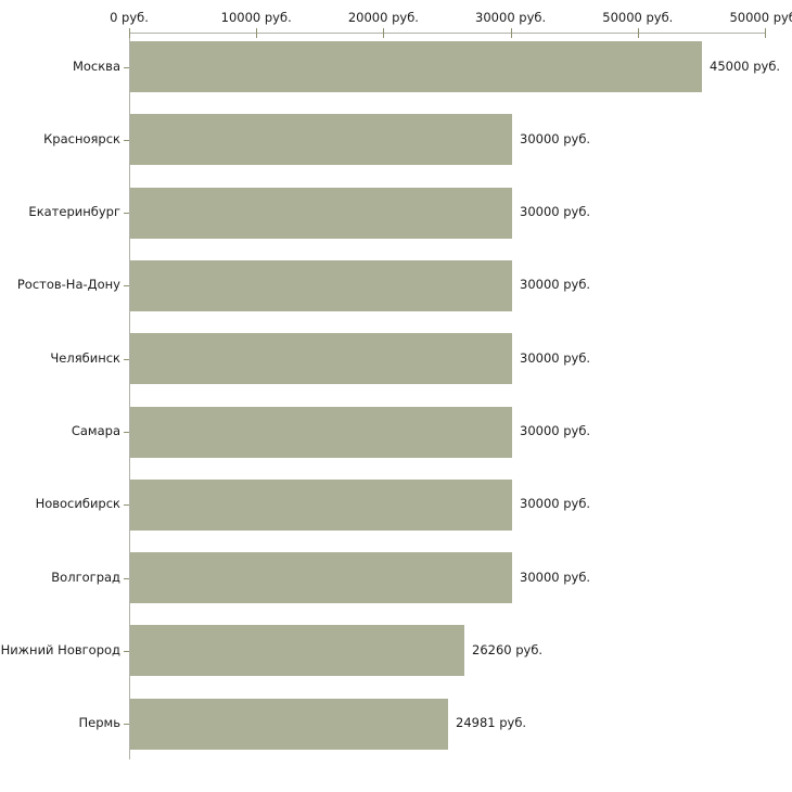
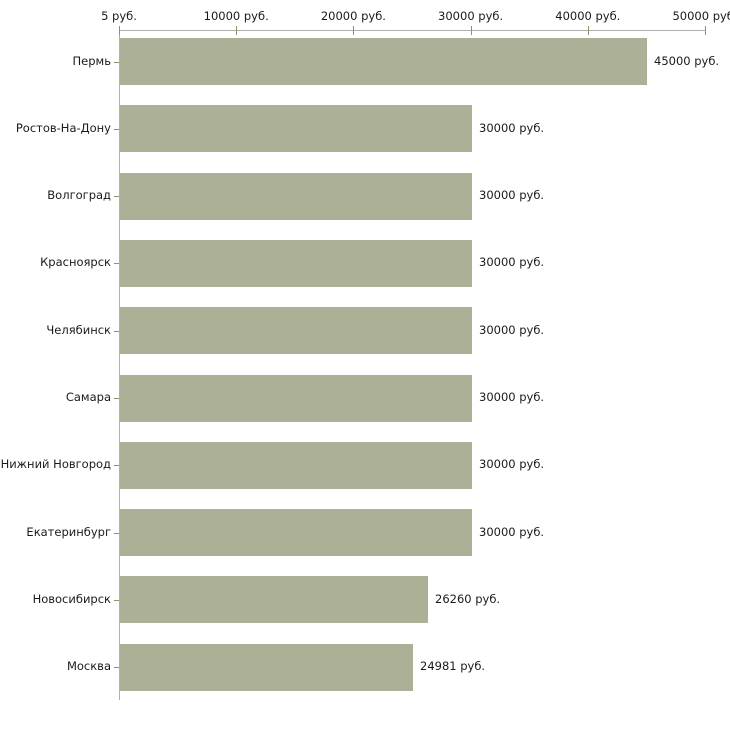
- 0 руб.
+ 5 руб.
  10000 руб.
  20000 руб.
  30000 руб.
- 50000 руб.
+ 40000 руб.
  50000 ру
- Москва
+ Пермь
- Красноярск
+ Ростов-На-Дону
- Екатеринбург
+ Волгоград
- Ростов-На-Дону
+ Красноярск
  Челябинск
  Самара
- Новосибирск
+ Нижний Новгород
- Волгоград
+ Екатеринбург
- Нижний Новгород
+ Новосибирск
- Пермь
+ Москва
  45000 руб.
  30000 руб.
  30000 руб.
  30000 руб.
  30000 руб.
  30000 руб.
  30000 руб.
  30000 руб.
  26260 руб.
  24981 руб.
